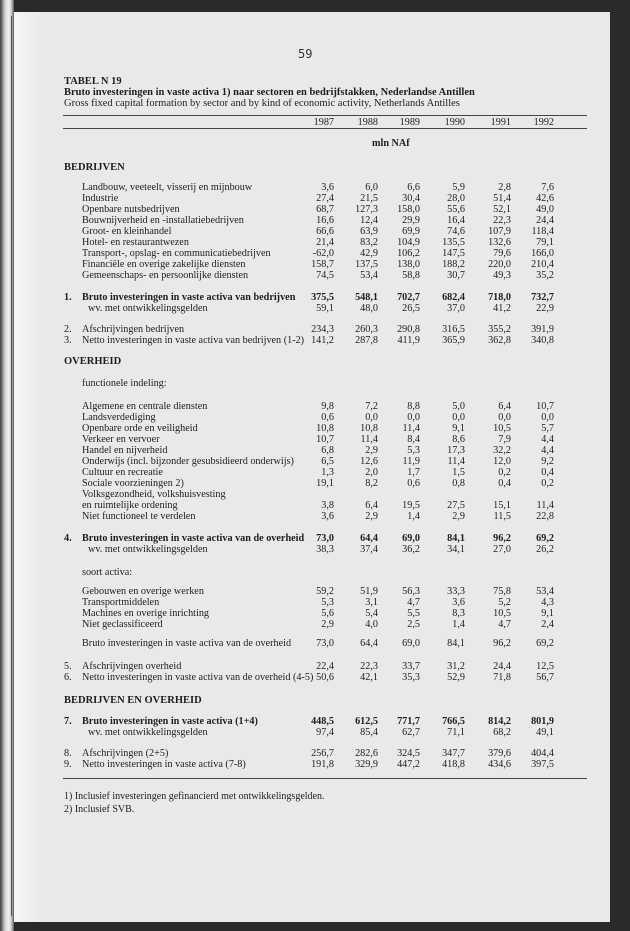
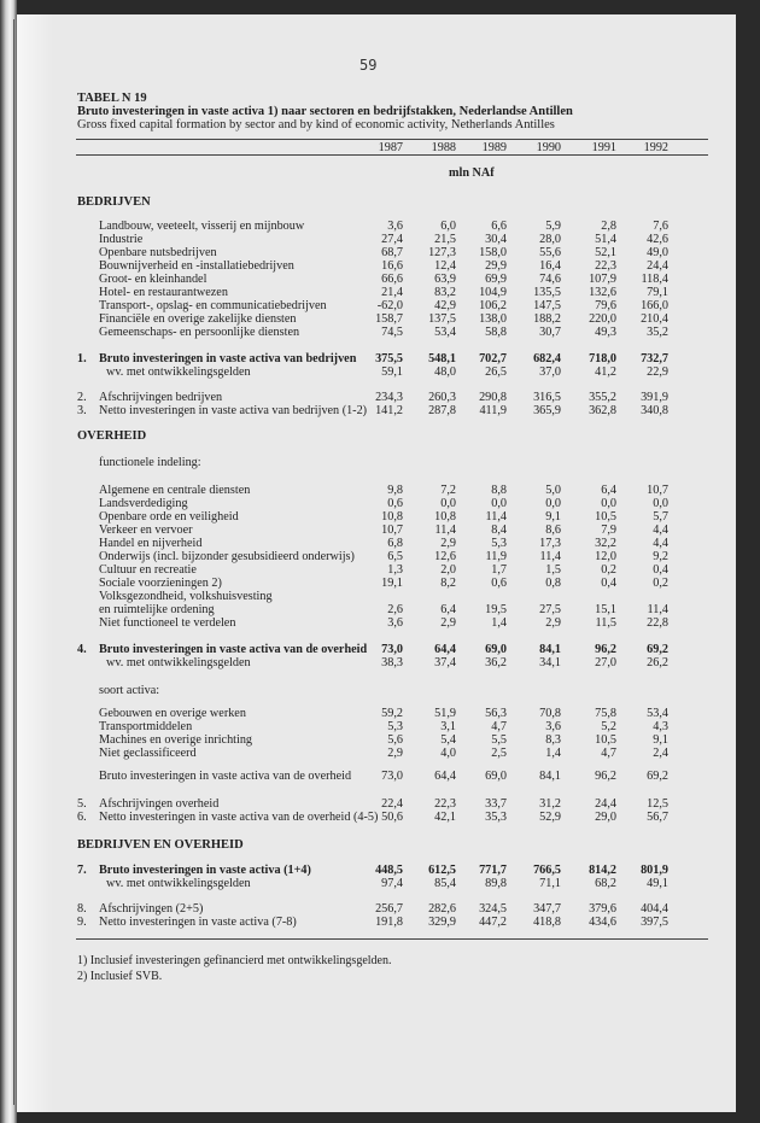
  59
  TABEL N 19
  Bruto investeringen in vaste activa 1) naar sectoren en bedrijfstakken, Nederlandse Antillen
  Gross fixed capital formation by sector and by kind of economic activity, Netherlands Antilles
  1987
  1988
  1989
  1990
  1991
  1992
  mln NAf
  BEDRIJVEN
  OVERHEID
  functionele indeling:
  soort activa:
  BEDRIJVEN EN OVERHEID
  Landbouw, veeteelt, visserij en mijnbouw
  3,6
  6,0
  6,6
  5,9
  2,8
  7,6
  Industrie
  27,4
  21,5
  30,4
  28,0
  51,4
  42,6
  Openbare nutsbedrijven
  68,7
  127,3
  158,0
  55,6
  52,1
  49,0
  Bouwnijverheid en -installatiebedrijven
  16,6
  12,4
  29,9
  16,4
  22,3
  24,4
  Groot- en kleinhandel
  66,6
  63,9
  69,9
  74,6
  107,9
  118,4
  Hotel- en restaurantwezen
  21,4
  83,2
  104,9
  135,5
  132,6
  79,1
  Transport-, opslag- en communicatiebedrijven
  -62,0
  42,9
  106,2
  147,5
  79,6
  166,0
  Financiële en overige zakelijke diensten
  158,7
  137,5
  138,0
  188,2
  220,0
  210,4
  Gemeenschaps- en persoonlijke diensten
  74,5
  53,4
  58,8
  30,7
  49,3
  35,2
  1.
  Bruto investeringen in vaste activa van bedrijven
  375,5
  548,1
  702,7
  682,4
  718,0
  732,7
  wv. met ontwikkelingsgelden
  59,1
  48,0
  26,5
  37,0
  41,2
  22,9
  2.
  Afschrijvingen bedrijven
  234,3
  260,3
  290,8
  316,5
  355,2
  391,9
  3.
  Netto investeringen in vaste activa van bedrijven (1-2)
  141,2
  287,8
  411,9
  365,9
  362,8
  340,8
  Algemene en centrale diensten
  9,8
  7,2
  8,8
  5,0
  6,4
  10,7
  Landsverdediging
  0,6
  0,0
  0,0
  0,0
  0,0
  0,0
  Openbare orde en veiligheid
  10,8
  10,8
  11,4
  9,1
  10,5
  5,7
  Verkeer en vervoer
  10,7
  11,4
  8,4
  8,6
  7,9
  4,4
  Handel en nijverheid
  6,8
  2,9
  5,3
  17,3
  32,2
  4,4
  Onderwijs (incl. bijzonder gesubsidieerd onderwijs)
  6,5
  12,6
  11,9
  11,4
  12,0
  9,2
  Cultuur en recreatie
  1,3
  2,0
  1,7
  1,5
  0,2
  0,4
  Sociale voorzieningen 2)
  19,1
  8,2
  0,6
  0,8
  0,4
  0,2
  Volksgezondheid, volkshuisvesting
  en ruimtelijke ordening
- 3,8
+ 2,6
  6,4
  19,5
  27,5
  15,1
  11,4
  Niet functioneel te verdelen
  3,6
  2,9
  1,4
  2,9
  11,5
  22,8
  4.
  Bruto investeringen in vaste activa van de overheid
  73,0
  64,4
  69,0
  84,1
  96,2
  69,2
  wv. met ontwikkelingsgelden
  38,3
  37,4
  36,2
  34,1
  27,0
  26,2
  Gebouwen en overige werken
  59,2
  51,9
  56,3
- 33,3
+ 70,8
  75,8
  53,4
  Transportmiddelen
  5,3
  3,1
  4,7
  3,6
  5,2
  4,3
  Machines en overige inrichting
  5,6
  5,4
  5,5
  8,3
  10,5
  9,1
  Niet geclassificeerd
  2,9
  4,0
  2,5
  1,4
  4,7
  2,4
  Bruto investeringen in vaste activa van de overheid
  73,0
  64,4
  69,0
  84,1
  96,2
  69,2
  5.
  Afschrijvingen overheid
  22,4
  22,3
  33,7
  31,2
  24,4
  12,5
  6.
  Netto investeringen in vaste activa van de overheid (4-5)
  50,6
  42,1
  35,3
  52,9
- 71,8
+ 29,0
  56,7
  7.
  Bruto investeringen in vaste activa (1+4)
  448,5
  612,5
  771,7
  766,5
  814,2
  801,9
  wv. met ontwikkelingsgelden
  97,4
  85,4
- 62,7
+ 89,8
  71,1
  68,2
  49,1
  8.
  Afschrijvingen (2+5)
  256,7
  282,6
  324,5
  347,7
  379,6
  404,4
  9.
  Netto investeringen in vaste activa (7-8)
  191,8
  329,9
  447,2
  418,8
  434,6
  397,5
  1) Inclusief investeringen gefinancierd met ontwikkelingsgelden.
  2) Inclusief SVB.
